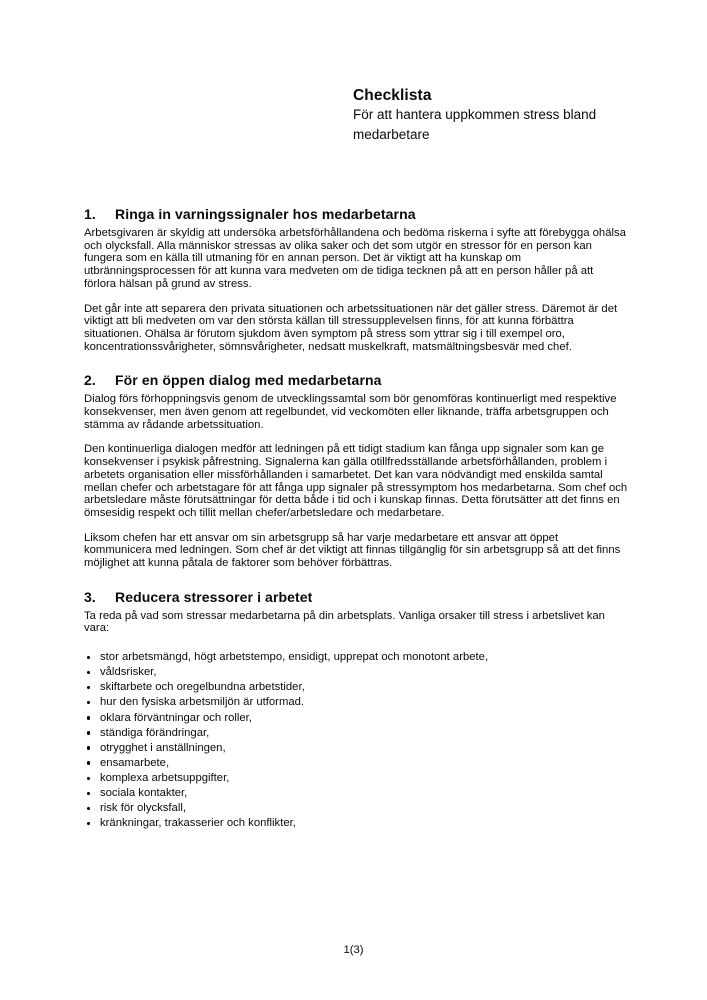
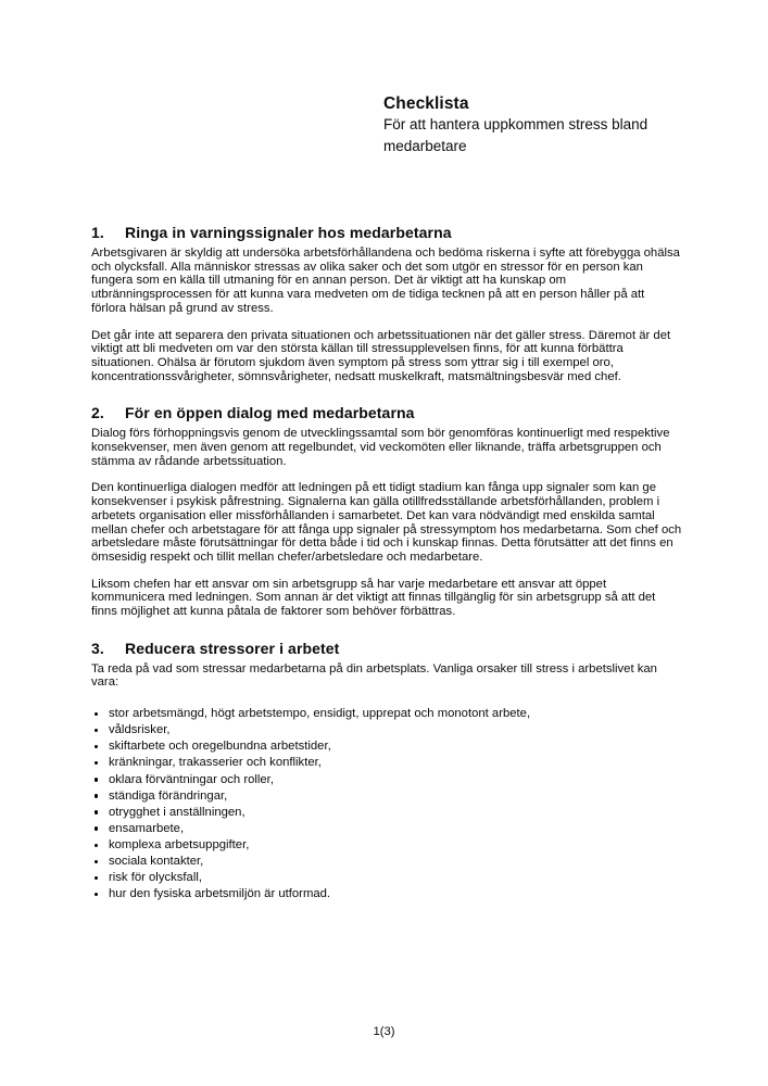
  Checklista
  För att hantera uppkommen stress bland medarbetare
  1.
  Ringa in varningssignaler hos medarbetarna
  Arbetsgivaren är skyldig att undersöka arbetsförhållandena och bedöma riskerna i syfte att förebygga ohälsa och olycksfall. Alla människor stressas av olika saker och det som utgör en stressor för en person kan fungera som en källa till utmaning för en annan person. Det är viktigt att ha kunskap om utbränningsprocessen för att kunna vara medveten om de tidiga tecknen på att en person håller på att förlora hälsan på grund av stress.
  Det går inte att separera den privata situationen och arbetssituationen när det gäller stress. Däremot är det viktigt att bli medveten om var den största källan till stressupplevelsen finns, för att kunna förbättra situationen. Ohälsa är förutom sjukdom även symptom på stress som yttrar sig i till exempel oro, koncentrationssvårigheter, sömnsvårigheter, nedsatt muskelkraft, matsmältningsbesvär med chef.
  2.
  För en öppen dialog med medarbetarna
  Dialog förs förhoppningsvis genom de utvecklingssamtal som bör genomföras kontinuerligt med respektive konsekvenser, men även genom att regelbundet, vid veckomöten eller liknande, träffa arbetsgruppen och stämma av rådande arbetssituation.
  Den kontinuerliga dialogen medför att ledningen på ett tidigt stadium kan fånga upp signaler som kan ge konsekvenser i psykisk påfrestning. Signalerna kan gälla otillfredsställande arbetsförhållanden, problem i arbetets organisation eller missförhållanden i samarbetet. Det kan vara nödvändigt med enskilda samtal mellan chefer och arbetstagare för att fånga upp signaler på stressymptom hos medarbetarna. Som chef och arbetsledare måste förutsättningar för detta både i tid och i kunskap finnas. Detta förutsätter att det finns en ömsesidig respekt och tillit mellan chefer/arbetsledare och medarbetare.
- Liksom chefen har ett ansvar om sin arbetsgrupp så har varje medarbetare ett ansvar att öppet kommunicera med ledningen. Som chef är det viktigt att finnas tillgänglig för sin arbetsgrupp så att det finns möjlighet att kunna påtala de faktorer som behöver förbättras.
+ Liksom chefen har ett ansvar om sin arbetsgrupp så har varje medarbetare ett ansvar att öppet kommunicera med ledningen. Som annan är det viktigt att finnas tillgänglig för sin arbetsgrupp så att det finns möjlighet att kunna påtala de faktorer som behöver förbättras.
  3.
  Reducera stressorer i arbetet
  Ta reda på vad som stressar medarbetarna på din arbetsplats. Vanliga orsaker till stress i arbetslivet kan vara:
  stor arbetsmängd, högt arbetstempo, ensidigt, upprepat och monotont arbete,
  våldsrisker,
  skiftarbete och oregelbundna arbetstider,
- hur den fysiska arbetsmiljön är utformad.
+ kränkningar, trakasserier och konflikter,
  oklara förväntningar och roller,
  ständiga förändringar,
  otrygghet i anställningen,
  ensamarbete,
  komplexa arbetsuppgifter,
  sociala kontakter,
  risk för olycksfall,
- kränkningar, trakasserier och konflikter,
+ hur den fysiska arbetsmiljön är utformad.
  1(3)
